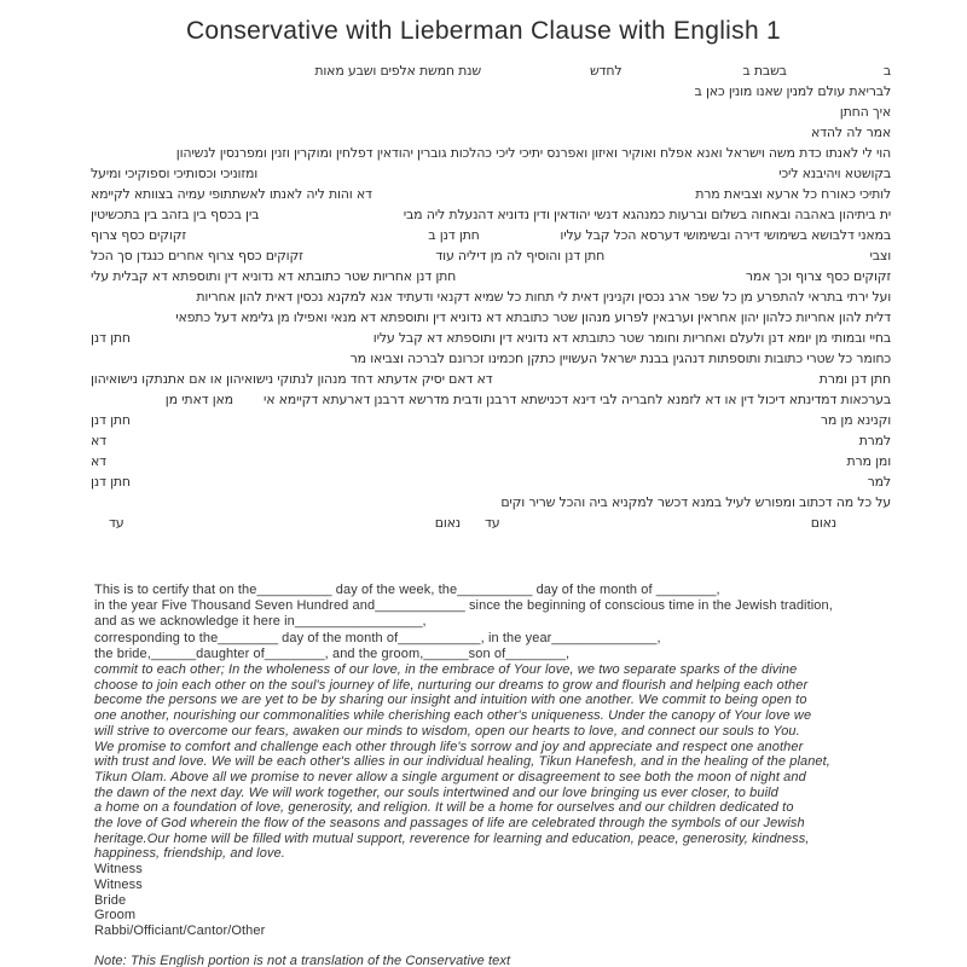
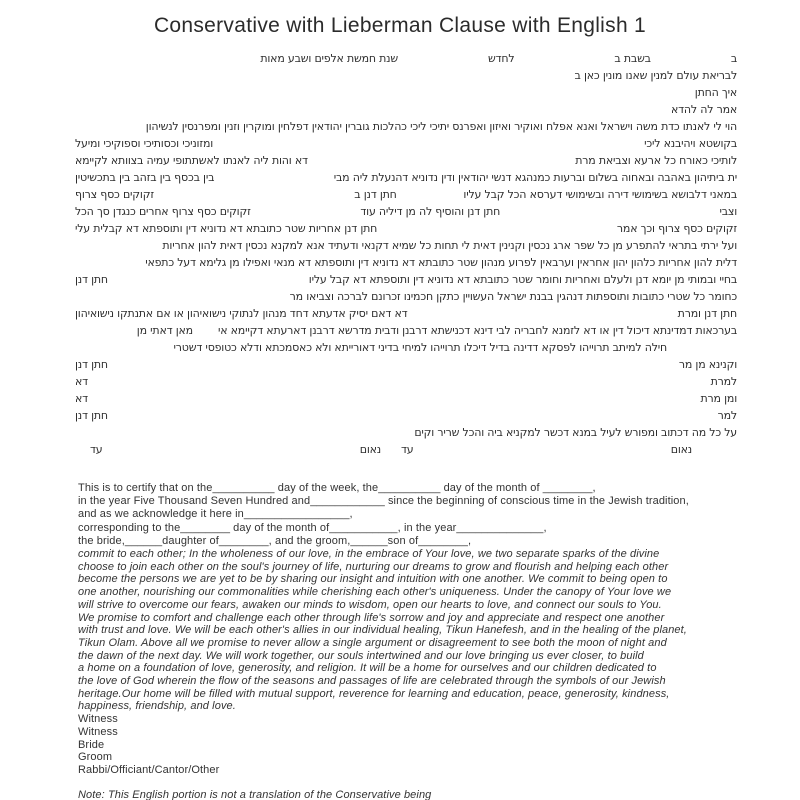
  Conservative with Lieberman Clause with English 1
  ב
  בשבת ב
  לחדש
  שנת חמשת אלפים ושבע מאות
  לבריאת עולם למנין שאנו מונין כאן ב
  איך החתן
  אמר לה להדא
  הוי לי לאנתו כדת משה וישראל ואנא אפלח ואוקיר ואיזון ואפרנס יתיכי ליכי כהלכות גוברין יהודאין דפלחין ומוקרין וזנין ומפרנסין לנשיהון
  בקושטא ויהיבנא ליכי
  ומזוניכי וכסותיכי וספוקיכי ומיעל
  לותיכי כאורח כל ארעא וצביאת מרת
  דא והות ליה לאנתו לאשתתופי עמיה בצוותא לקיימא
  ית ביתיהון באהבה ובאחוה בשלום וברעות כמנהגא דנשי יהודאין ודין נדוניא דהנעלת ליה מבי
  בין בכסף בין בזהב בין בתכשיטין
  במאני דלבושא בשימושי דירה ובשימושי דערסא הכל קבל עליו
  חתן דנן ב
  זקוקים כסף צרוף
  וצבי
  חתן דנן והוסיף לה מן דיליה עוד
  זקוקים כסף צרוף אחרים כנגדן סך הכל
  זקוקים כסף צרוף וכך אמר
  חתן דנן אחריות שטר כתובתא דא נדוניא דין ותוספתא דא קבלית עלי
  ועל ירתי בתראי להתפרע מן כל שפר ארג נכסין וקנינין דאית לי תחות כל שמיא דקנאי ודעתיד אנא למקנא נכסין דאית להון אחריות
  דלית להון אחריות כלהון יהון אחראין וערבאין לפרוע מנהון שטר כתובתא דא נדוניא דין ותוספתא דא מנאי ואפילו מן גלימא דעל כתפאי
  בחיי ובמותי מן יומא דנן ולעלם ואחריות וחומר שטר כתובתא דא נדוניא דין ותוספתא דא קבל עליו
  חתן דנן
  כחומר כל שטרי כתובות ותוספתות דנהגין בבנת ישראל העשויין כתקן חכמינו זכרונם לברכה וצביאו מר
  חתן דנן ומרת
  דא דאם יסיק אדעתא דחד מנהון לנתוקי נישואיהון או אם אתנתקו נישואיהון
  בערכאות דמדינתא דיכול דין או דא לזמנא לחבריה לבי דינא דכנישתא דרבנן ודבית מדרשא דרבנן דארעתא דקיימא אי
  מאן דאתי מן
+ חילה למיתב תרוייהו לפסקא דדינה בדיל דיכלו תרוייהו למיחי בדיני דאורייתא ולא כאסמכתא ודלא כטופסי דשטרי
  וקנינא מן מר
  חתן דנן
  למרת
  דא
  ומן מרת
  דא
  למר
  חתן דנן
  על כל מה דכתוב ומפורש לעיל במנא דכשר למקניא ביה והכל שריר וקים
  נאום
  עד
  נאום
  עד
  This is to certify that on the__________ day of the week, the__________ day of the month of ________,
  in the year Five Thousand Seven Hundred and____________ since the beginning of conscious time in the Jewish tradition,
  and as we acknowledge it here in_________________,
  corresponding to the________ day of the month of___________, in the year______________,
  the bride,______daughter of________, and the groom,______son of________,
  commit to each other; In the wholeness of our love, in the embrace of Your love, we two separate sparks of the divine
  choose to join each other on the soul's journey of life, nurturing our dreams to grow and flourish and helping each other
  become the persons we are yet to be by sharing our insight and intuition with one another. We commit to being open to
  one another, nourishing our commonalities while cherishing each other's uniqueness. Under the canopy of Your love we
  will strive to overcome our fears, awaken our minds to wisdom, open our hearts to love, and connect our souls to You.
  We promise to comfort and challenge each other through life's sorrow and joy and appreciate and respect one another
  with trust and love. We will be each other's allies in our individual healing, Tikun Hanefesh, and in the healing of the planet,
  Tikun Olam. Above all we promise to never allow a single argument or disagreement to see both the moon of night and
  the dawn of the next day. We will work together, our souls intertwined and our love bringing us ever closer, to build
  a home on a foundation of love, generosity, and religion. It will be a home for ourselves and our children dedicated to
  the love of God wherein the flow of the seasons and passages of life are celebrated through the symbols of our Jewish
  heritage.Our home will be filled with mutual support, reverence for learning and education, peace, generosity, kindness,
  happiness, friendship, and love.
  Witness
  Witness
  Bride
  Groom
  Rabbi/Officiant/Cantor/Other
- Note: This English portion is not a translation of the Conservative text
+ Note: This English portion is not a translation of the Conservative being
